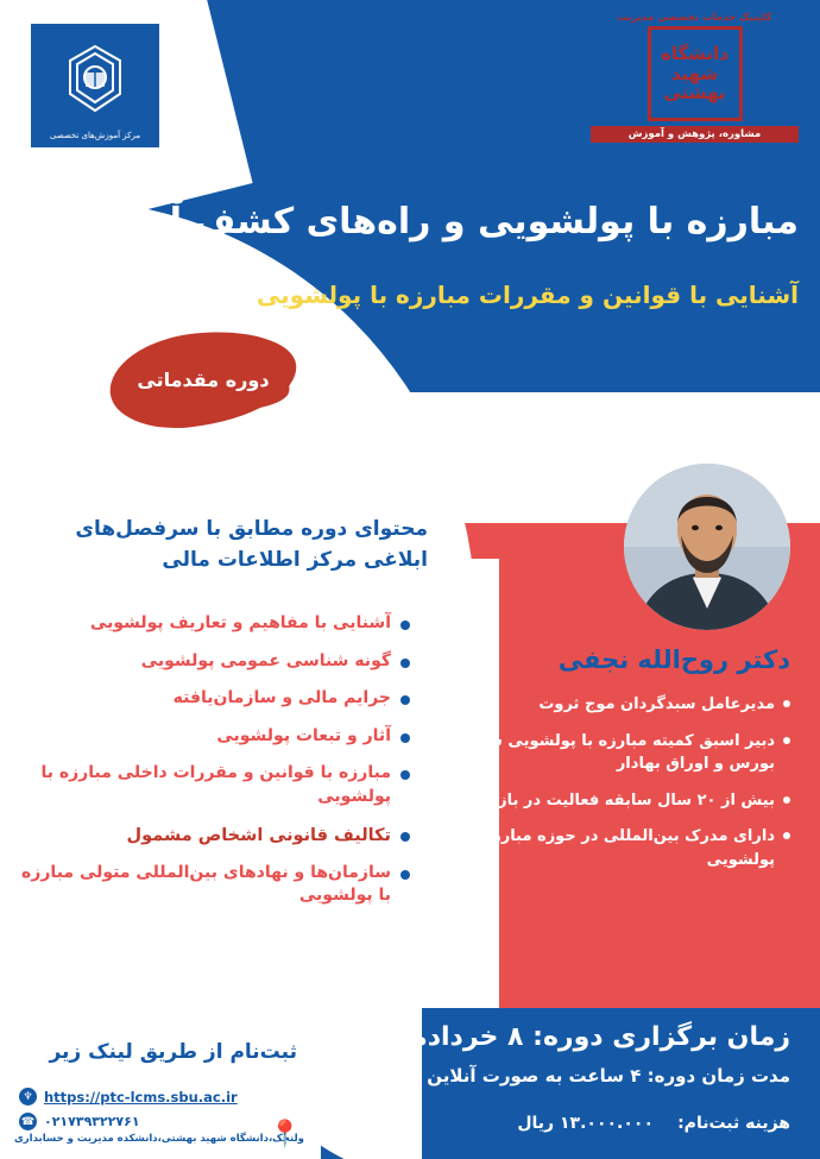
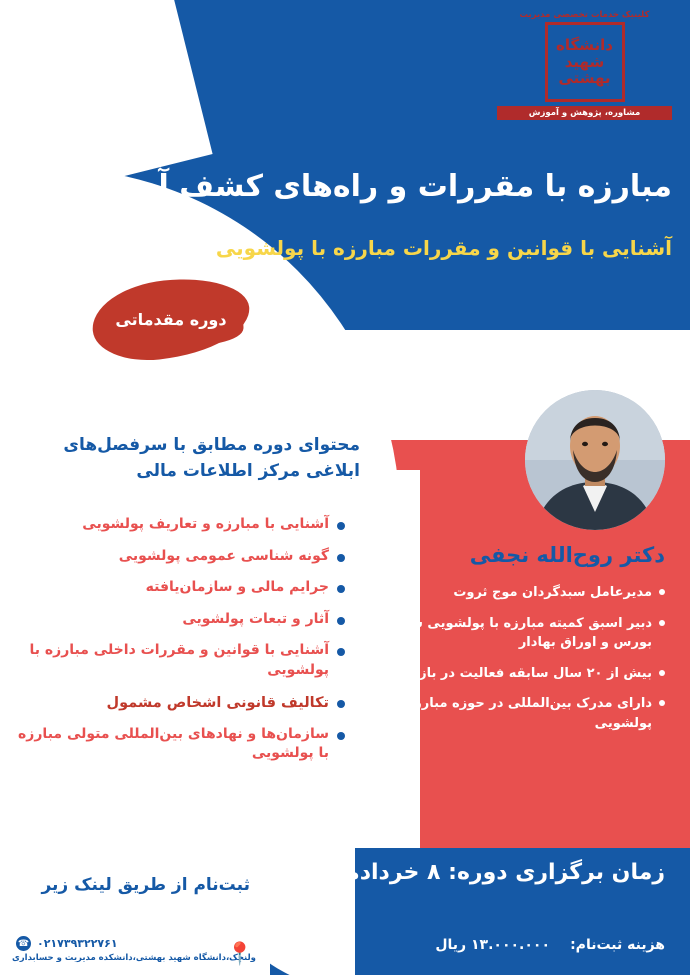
- مرکز آموزش‌های تخصصی
  کلینیک خدمات تخصصی مدیریت
  دانشگاه شهید بهشتی
  مشاوره، پژوهش و آموزش
- مبارزه با پولشویی و راه‌های کشف آن
+ مبارزه با مقررات و راه‌های کشف آن
  آشنایی با قوانین و مقررات مبارزه با پولشویی
  دوره مقدماتی
  محتوای دوره مطابق با سرفصل‌های ابلاغی مرکز اطلاعات مالی
- آشنایی با مفاهیم و تعاریف پولشویی
+ آشنایی با مبارزه و تعاریف پولشویی
  گونه شناسی عمومی پولشویی
  جرایم مالی و سازمان‌یافته
  آثار و تبعات پولشویی
- مبارزه با قوانین و مقررات داخلی مبارزه با پولشویی
+ آشنایی با قوانین و مقررات داخلی مبارزه با پولشویی
  تکالیف قانونی اشخاص مشمول
  سازمان‌ها و نهادهای بین‌المللی متولی مبارزه با پولشویی
  دکتر روح‌الله نجفی
  مدیرعامل سبدگردان موج ثروت
  دبیر اسبق کمیته مبارزه با پولشویی س بورس و اوراق بهادار
  بیش از ۲۰ سال سابقه فعالیت در باز
  دارای مدرک بین‌المللی در حوزه مبارز پولشویی
  زمان برگزاری دوره: ۸ خردادم
- مدت زمان دوره: ۴ ساعت به صورت آنلاین
  هزینه ثبت‌نام:
  ۱۳.۰۰۰.۰۰۰ ریال
  ثبت‌نام از طریق لینک زیر
- ♆
- https://ptc-lcms.sbu.ac.ir
  ☎
  ۰۲۱۷۳۹۳۲۲۷۶۱
  ولنجک،دانشگاه شهید بهشتی،دانشکده مدیریت و حسابداری
  📍
